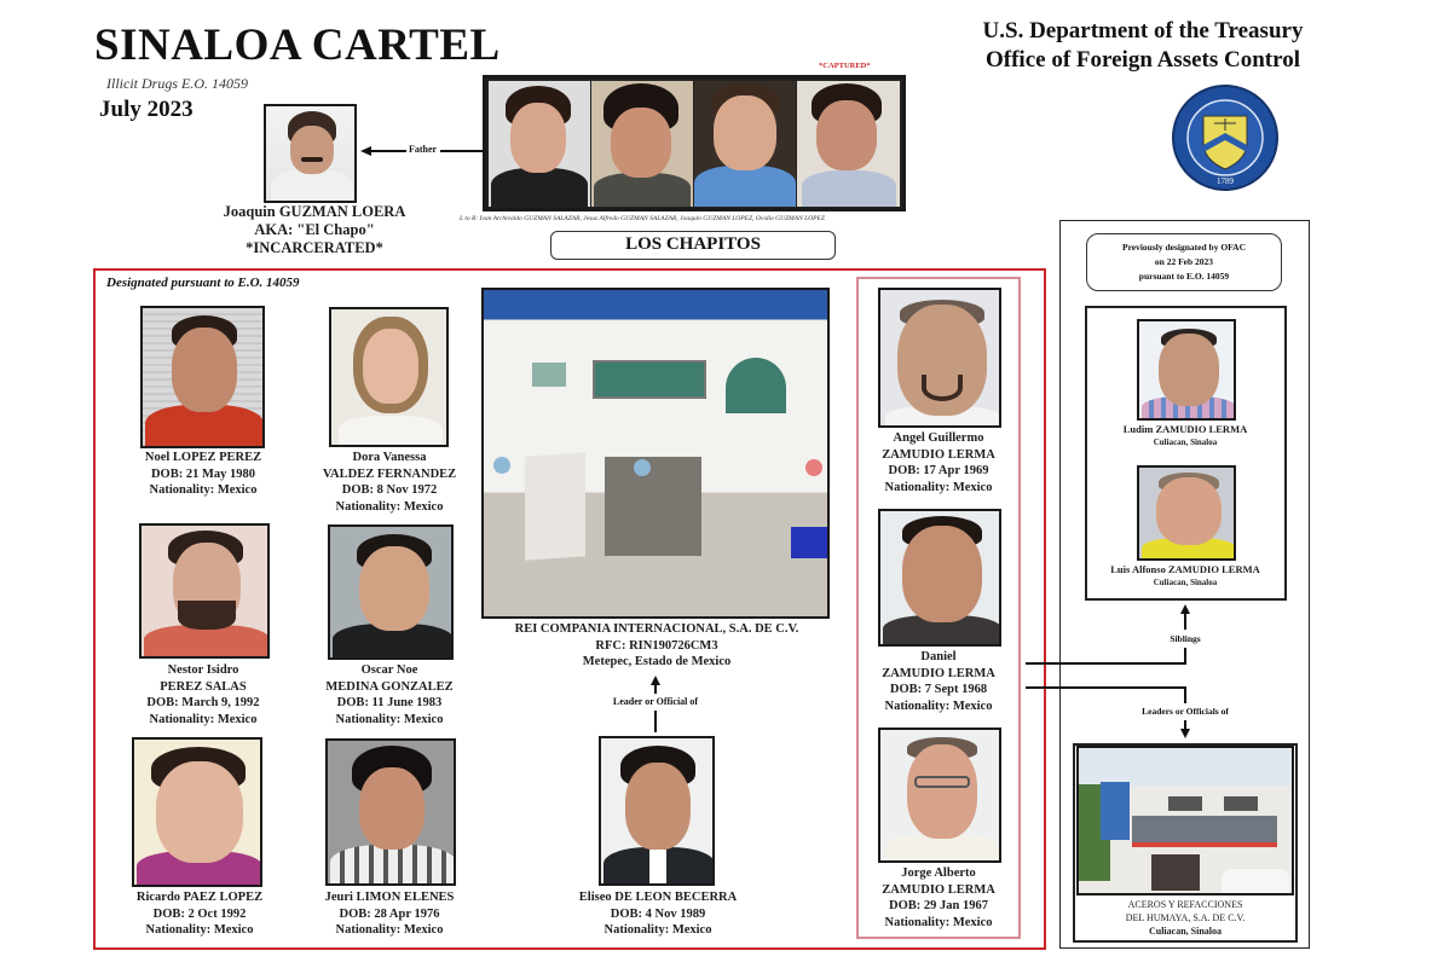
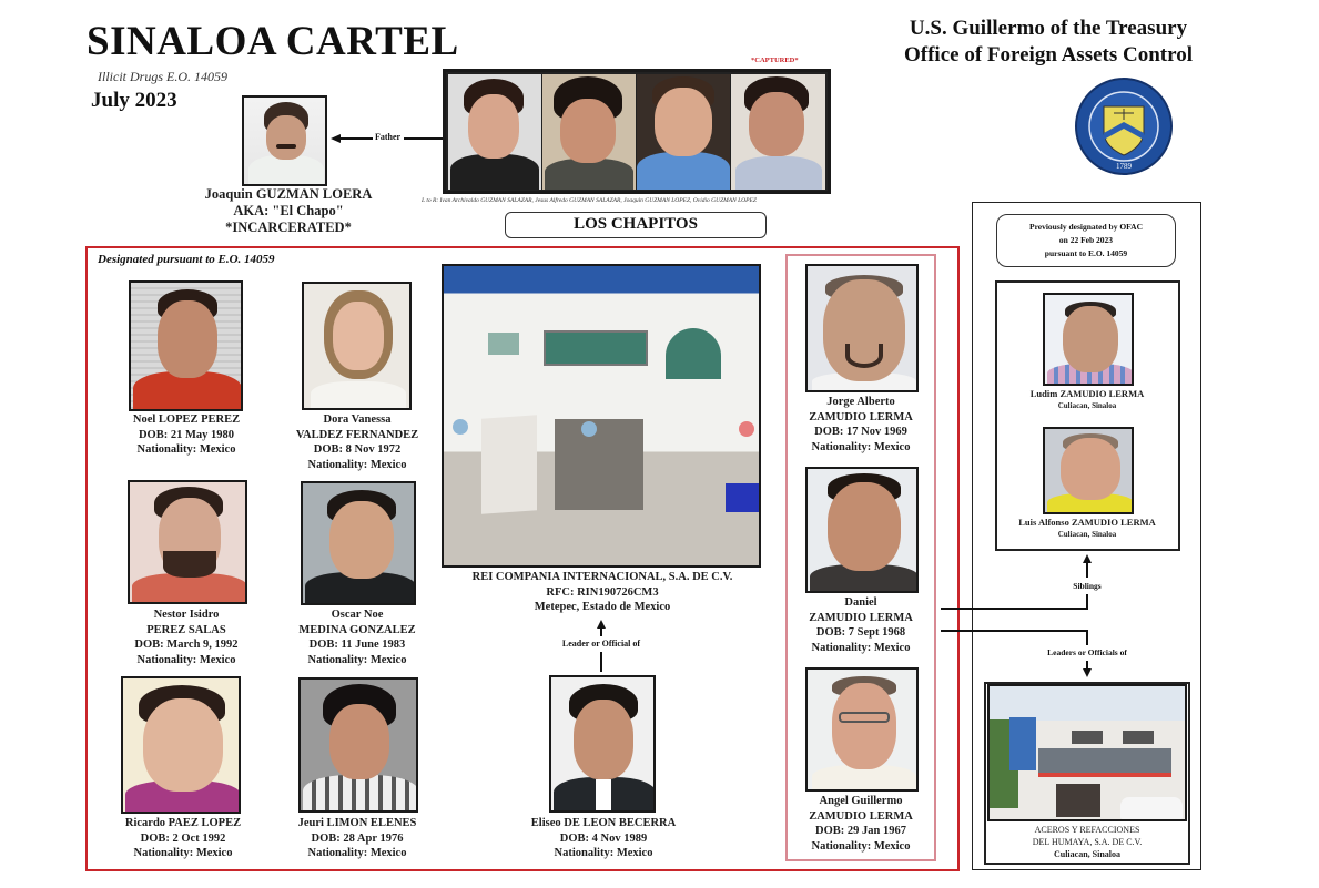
  SINALOA CARTEL
  Illicit Drugs E.O. 14059
  July 2023
- U.S. Department of the Treasury
+ U.S. Guillermo of the Treasury
  Office of Foreign Assets Control
  1789
  Joaquin GUZMAN LOERA
  AKA: "El Chapo"
  *INCARCERATED*
  Father
  LOS CHAPITOS
  Designated pursuant to E.O. 14059
  Noel LOPEZ PEREZ
  DOB: 21 May 1980
  Nationality: Mexico
  Dora Vanessa
  VALDEZ FERNANDEZ
  DOB: 8 Nov 1972
  Nationality: Mexico
  Nestor Isidro
  PEREZ SALAS
  DOB: March 9, 1992
  Nationality: Mexico
  Oscar Noe
  MEDINA GONZALEZ
  DOB: 11 June 1983
  Nationality: Mexico
  Ricardo PAEZ LOPEZ
  DOB: 2 Oct 1992
  Nationality: Mexico
  Jeuri LIMON ELENES
  DOB: 28 Apr 1976
  Nationality: Mexico
  REI COMPANIA INTERNACIONAL, S.A. DE C.V.
  RFC: RIN190726CM3
  Metepec, Estado de Mexico
  Leader or Official of
  Eliseo DE LEON BECERRA
  DOB: 4 Nov 1989
  Nationality: Mexico
- Angel Guillermo
+ Jorge Alberto
  ZAMUDIO LERMA
- DOB: 17 Apr 1969
+ DOB: 17 Nov 1969
  Nationality: Mexico
  Daniel
  ZAMUDIO LERMA
  DOB: 7 Sept 1968
  Nationality: Mexico
- Jorge Alberto
+ Angel Guillermo
  ZAMUDIO LERMA
  DOB: 29 Jan 1967
  Nationality: Mexico
  Previously designated by OFAC
  on 22 Feb 2023
  pursuant to E.O. 14059
  Ludim ZAMUDIO LERMA
  Culiacan, Sinaloa
  Luis Alfonso ZAMUDIO LERMA
  Culiacan, Sinaloa
  Siblings
  Leaders or Officials of
  ACEROS Y REFACCIONES
  DEL HUMAYA, S.A. DE C.V.
  Culiacan, Sinaloa
